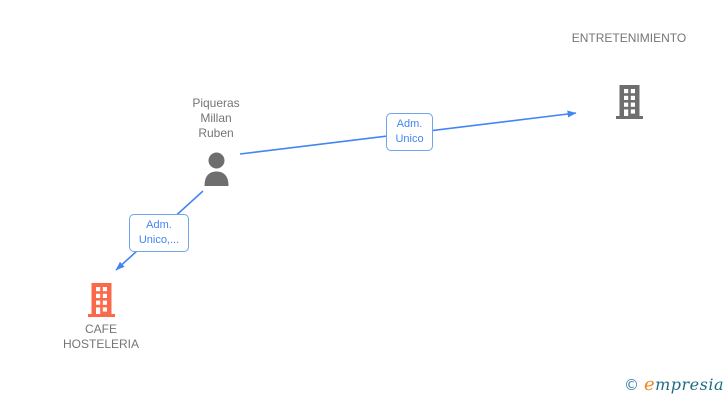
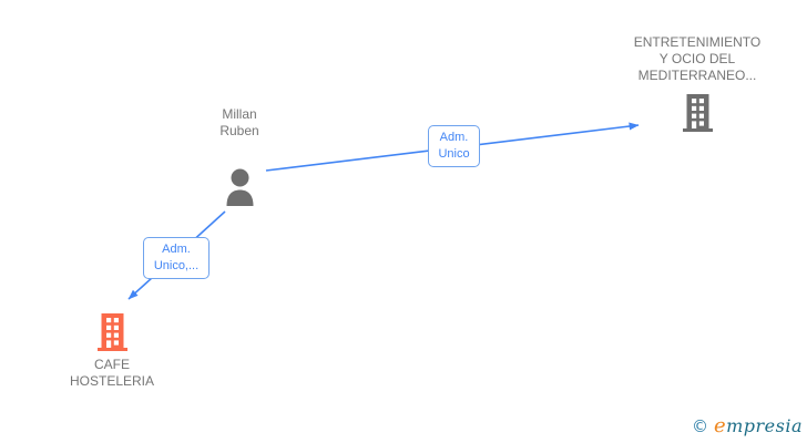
- Piqueras
  Millan
  Ruben
  ENTRETENIMIENTO
+ Y OCIO DEL
+ MEDITERRANEO...
  CAFE
  HOSTELERIA
  Adm.
  Unico
  Adm.
  Unico,...
  ©
  empresia
